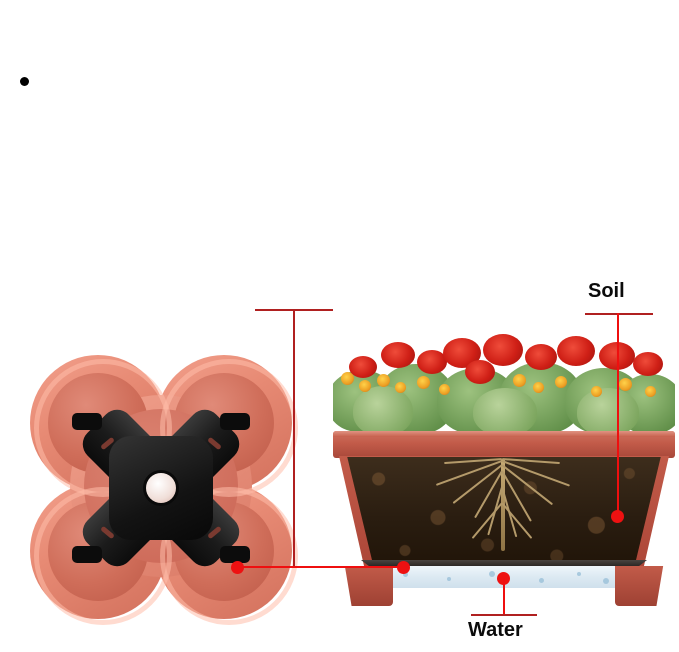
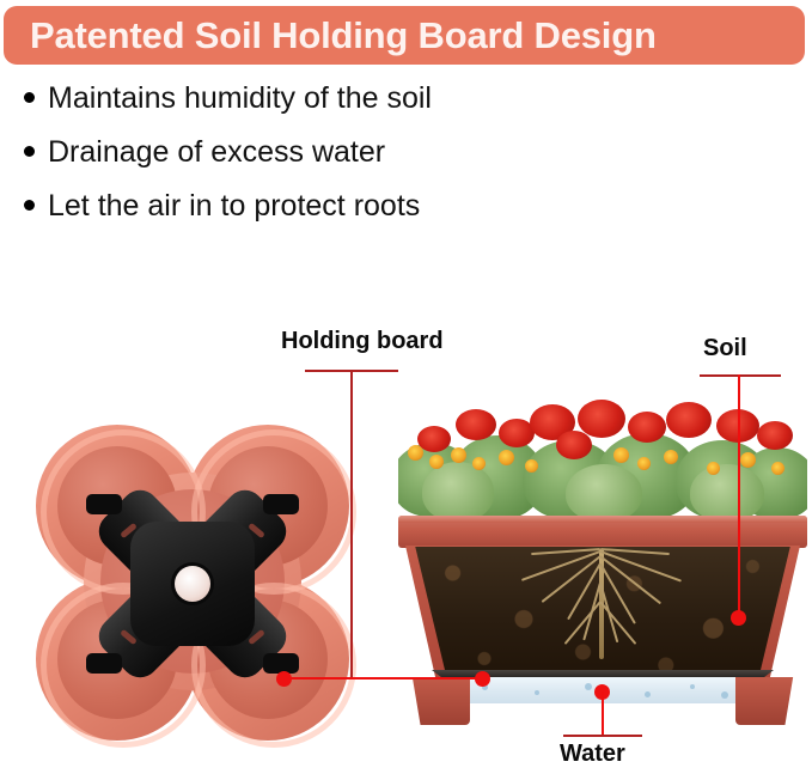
+ Patented Soil Holding Board Design
+ Maintains humidity of the soil
+ Drainage of excess water
+ Let the air in to protect roots
+ Holding board
  Soil
  Water
